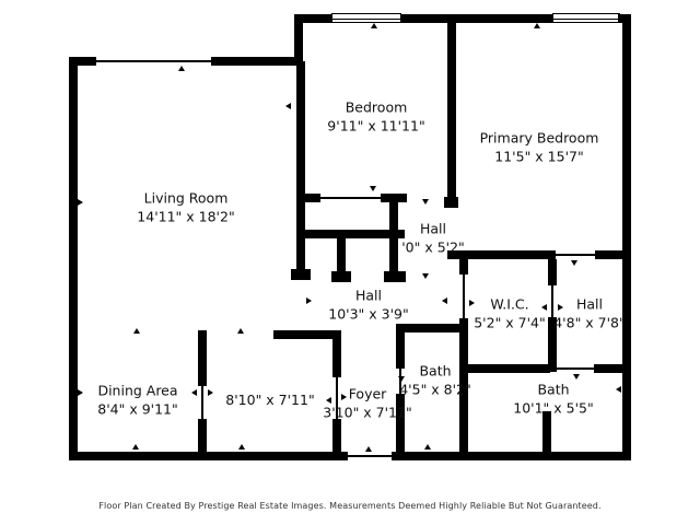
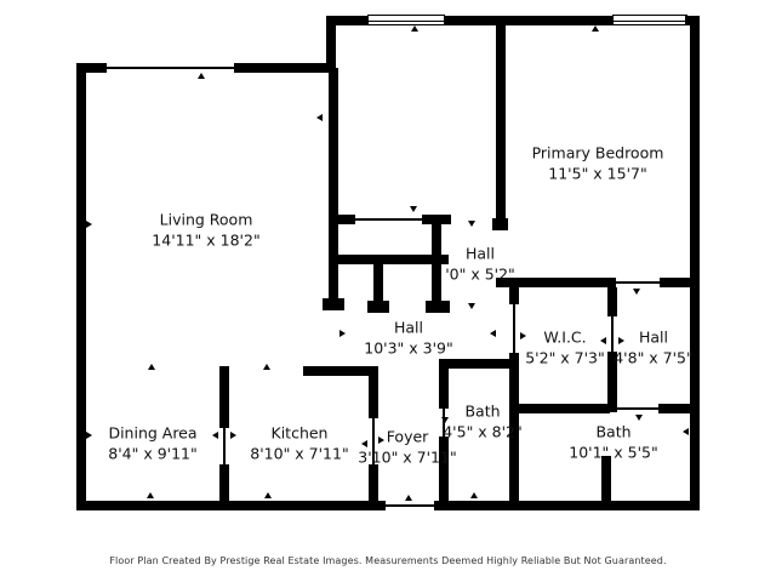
  Living Room
  14'11" x 18'2"
- Bedroom
- 9'11" x 11'11"
  Primary Bedroom
  11'5" x 15'7"
  Hall
  '0" x 5'2"
  Hall
  10'3" x 3'9"
  W.I.C.
- 5'2" x 7'4"
+ 5'2" x 7'3"
  Hall
- 4'8" x 7'8"
+ 4'8" x 7'5"
  Bath
  4'5" x 8'2"
  Bath
  10'1" x 5'5"
  Dining Area
  8'4" x 9'11"
+ Kitchen
  8'10" x 7'11"
  Foyer
  3'10" x 7'11"
  Floor Plan Created By Prestige Real Estate Images. Measurements Deemed Highly Reliable But Not Guaranteed.
